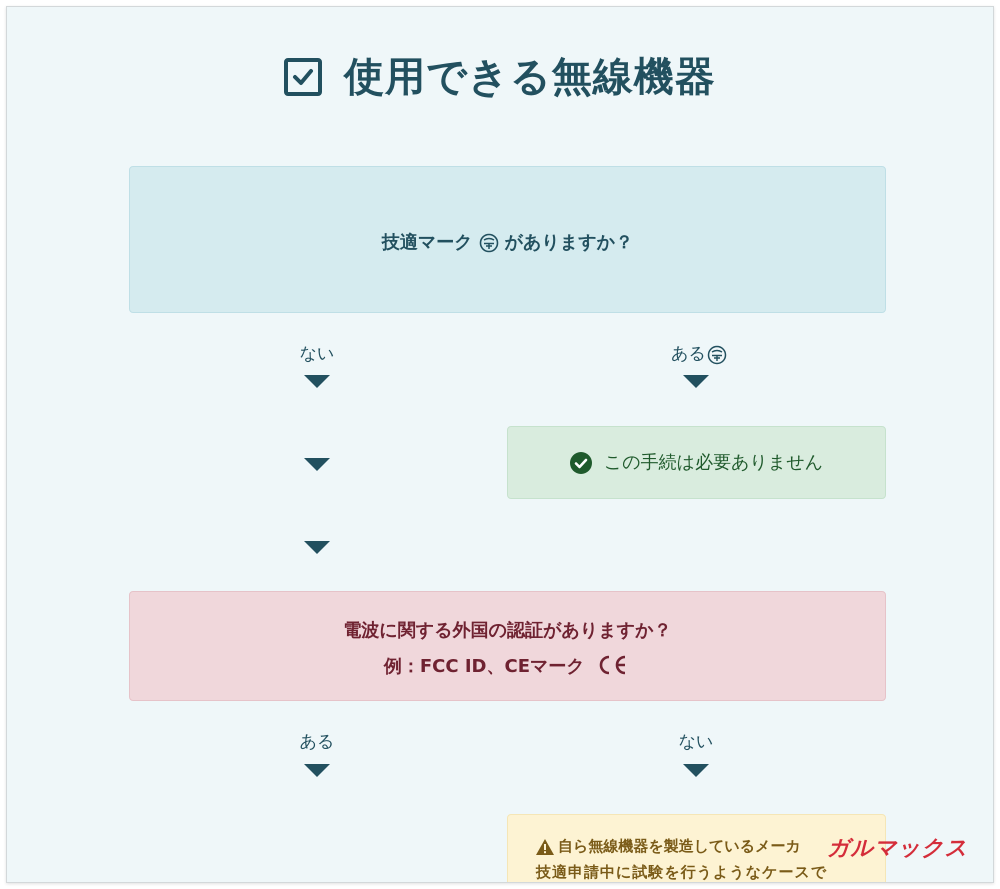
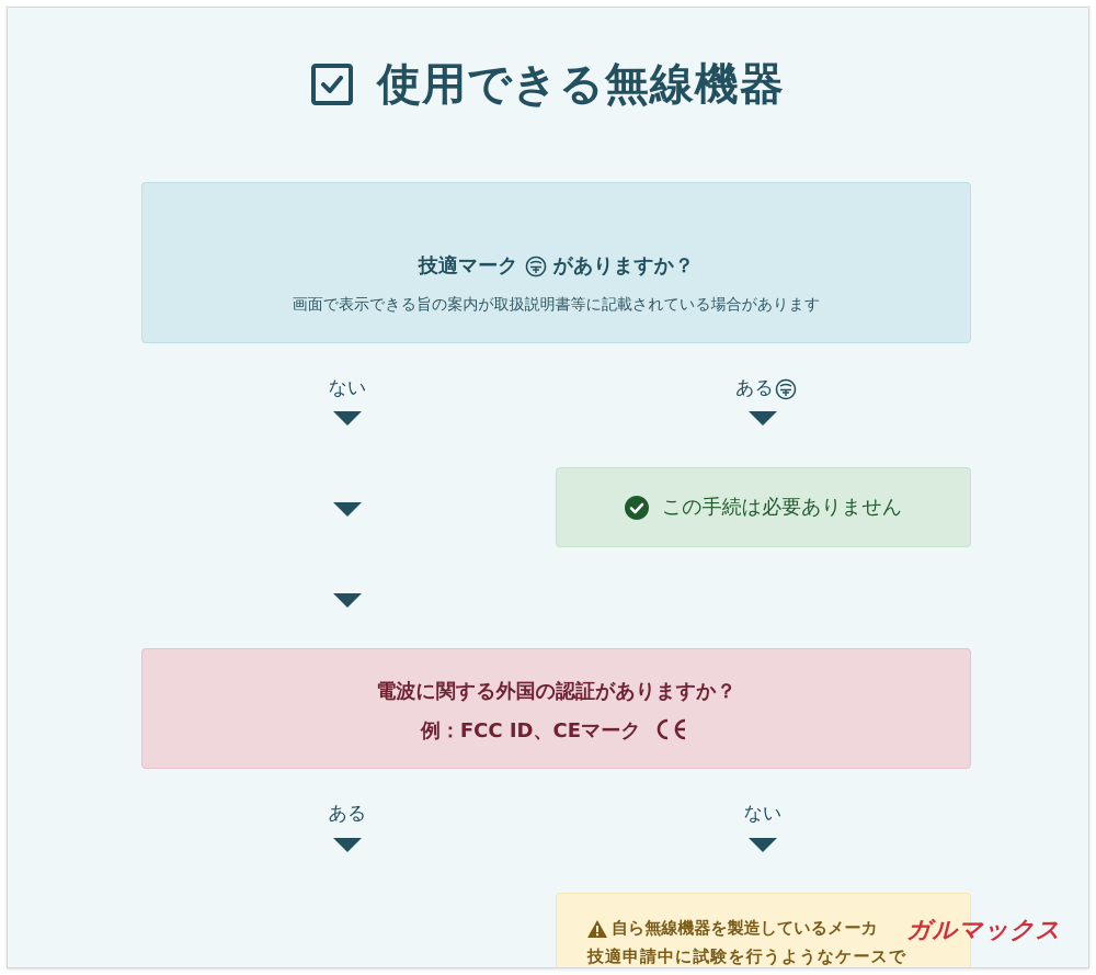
  使用できる無線機器
  技適マーク
  がありますか？
+ 画面で表示できる旨の案内が取扱説明書等に記載されている場合があります
  ない
  ある
  この手続は必要ありません
  電波に関する外国の認証がありますか？
  例：FCC ID、CEマーク
  ある
  ない
  自ら無線機器を製造しているメーカ
  技適申請中に試験を行うようなケースで
  ガルマックス
